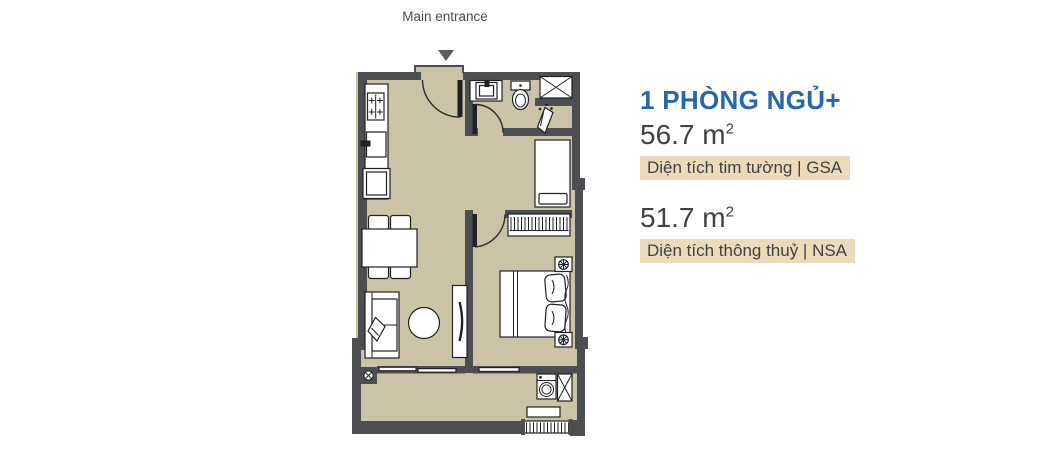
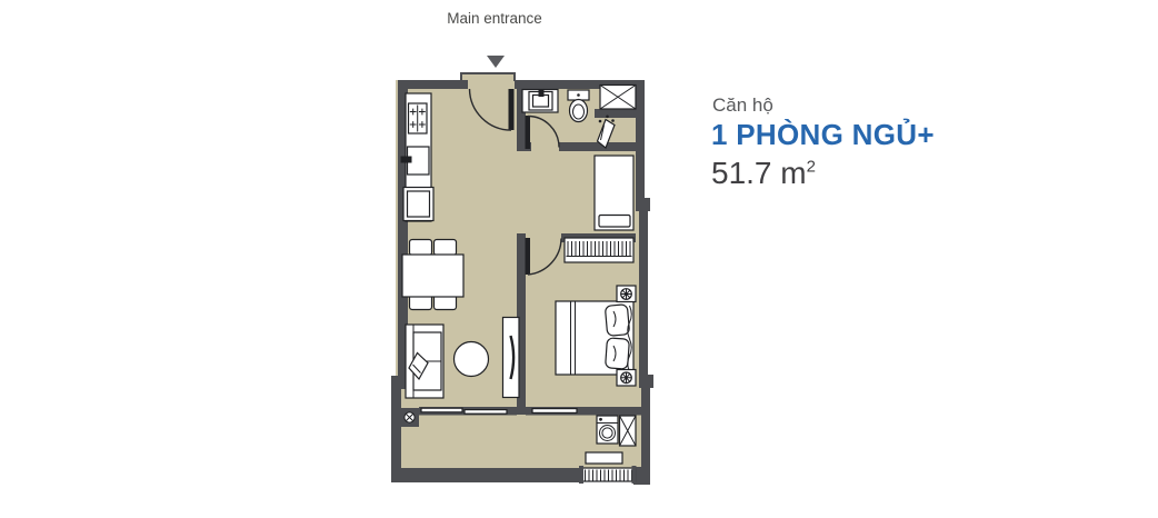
  Main entrance
+ Căn hộ
  1 PHÒNG NGỦ+
- 56.7 m2
- Diện tích tim tường | GSA
  51.7 m2
- Diện tích thông thuỷ | NSA
